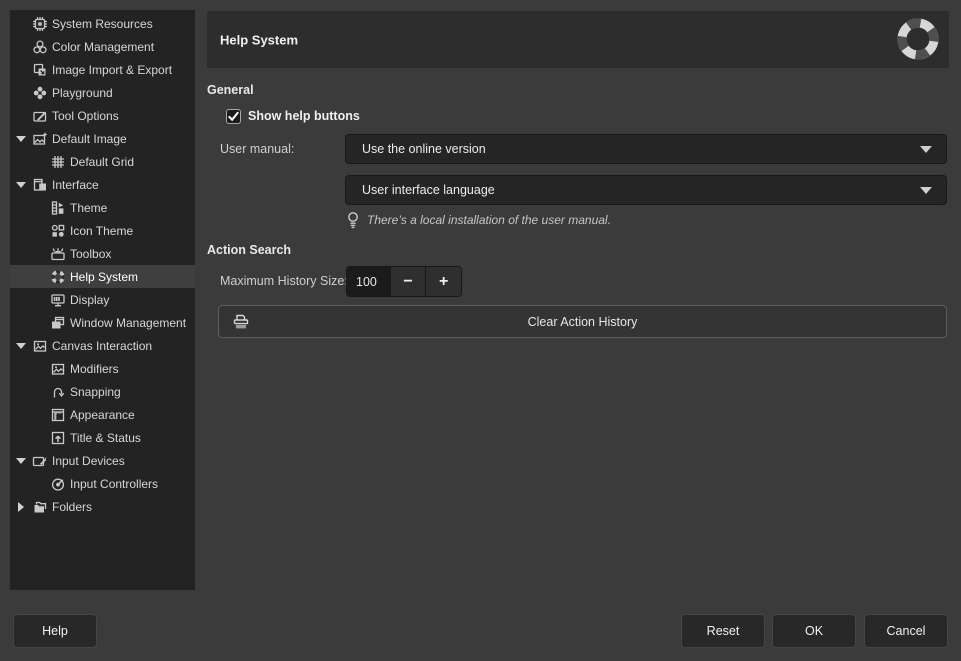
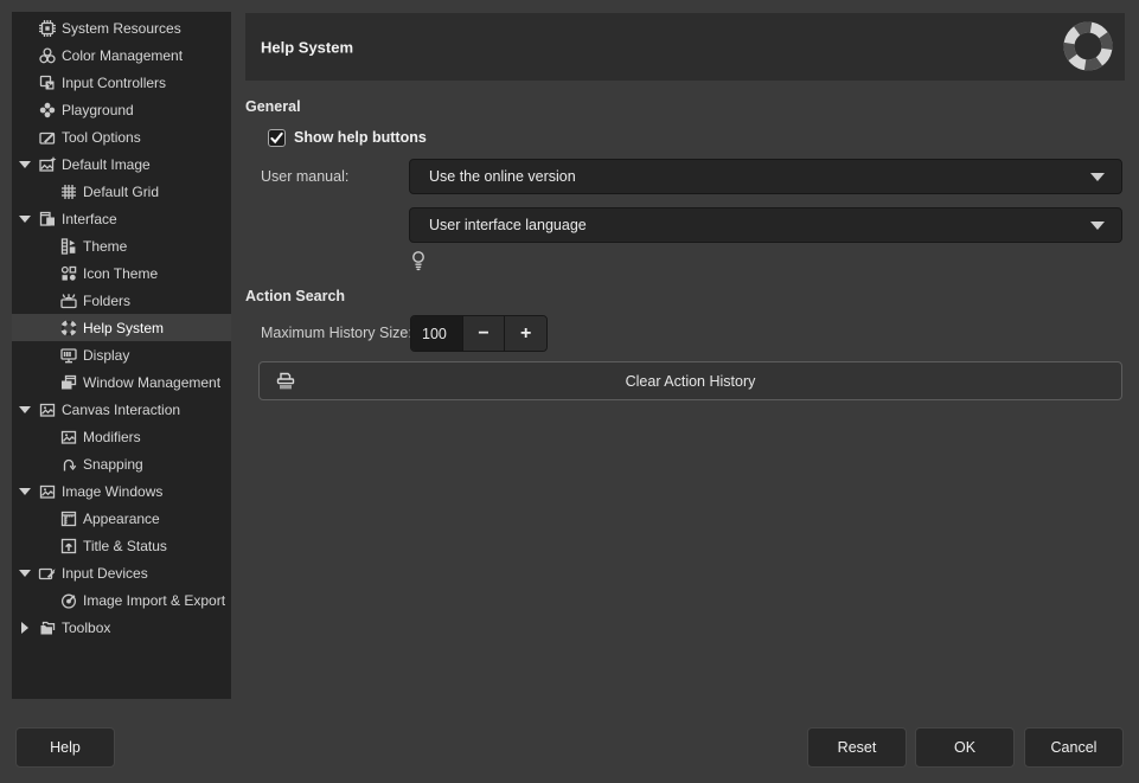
  System Resources
  Color Management
- Image Import & Export
+ Input Controllers
  Playground
  Tool Options
  Default Image
  Default Grid
  Interface
  Theme
  Icon Theme
- Toolbox
+ Folders
  Help System
  Display
  Window Management
  Canvas Interaction
  Modifiers
  Snapping
+ Image Windows
  Appearance
  Title & Status
  Input Devices
- Input Controllers
+ Image Import & Export
- Folders
+ Toolbox
  Help System
  General
  Show help buttons
  User manual:
  Use the online version
  User interface language
- There’s a local installation of the user manual.
  Action Search
  Maximum History Size
  100
  −
  +
  Clear Action History
  Help
  Reset
  OK
  Cancel
